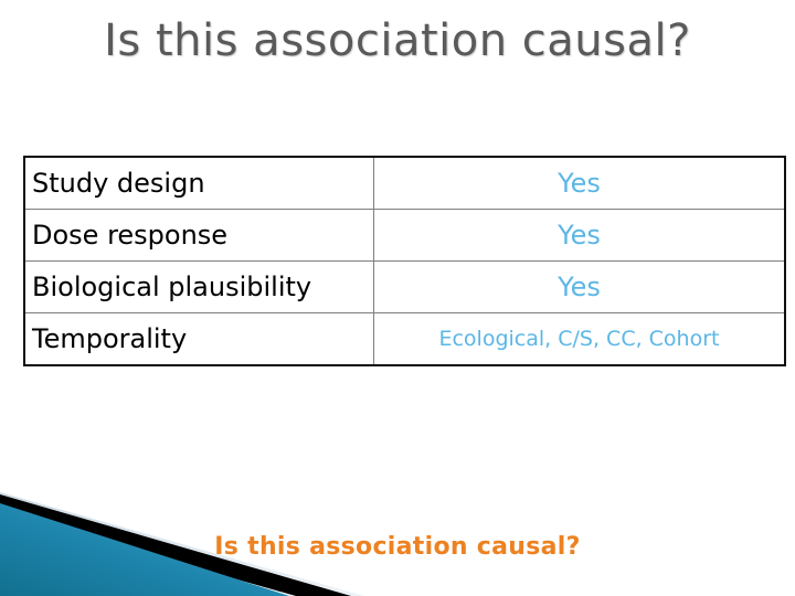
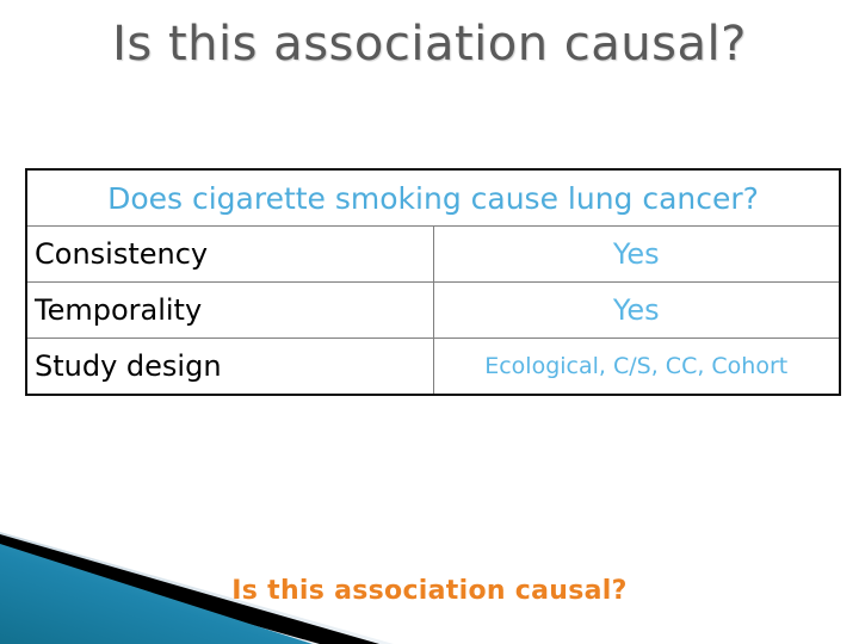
  Is this association causal?
+ Does cigarette smoking cause lung cancer?
+ Consistency	Yes
- Study design	Yes
+ Temporality	Yes
- Dose response	Yes
- Biological plausibility	Yes
- Temporality	Ecological, C/S, CC, Cohort
+ Study design	Ecological, C/S, CC, Cohort
  Is this association causal?
